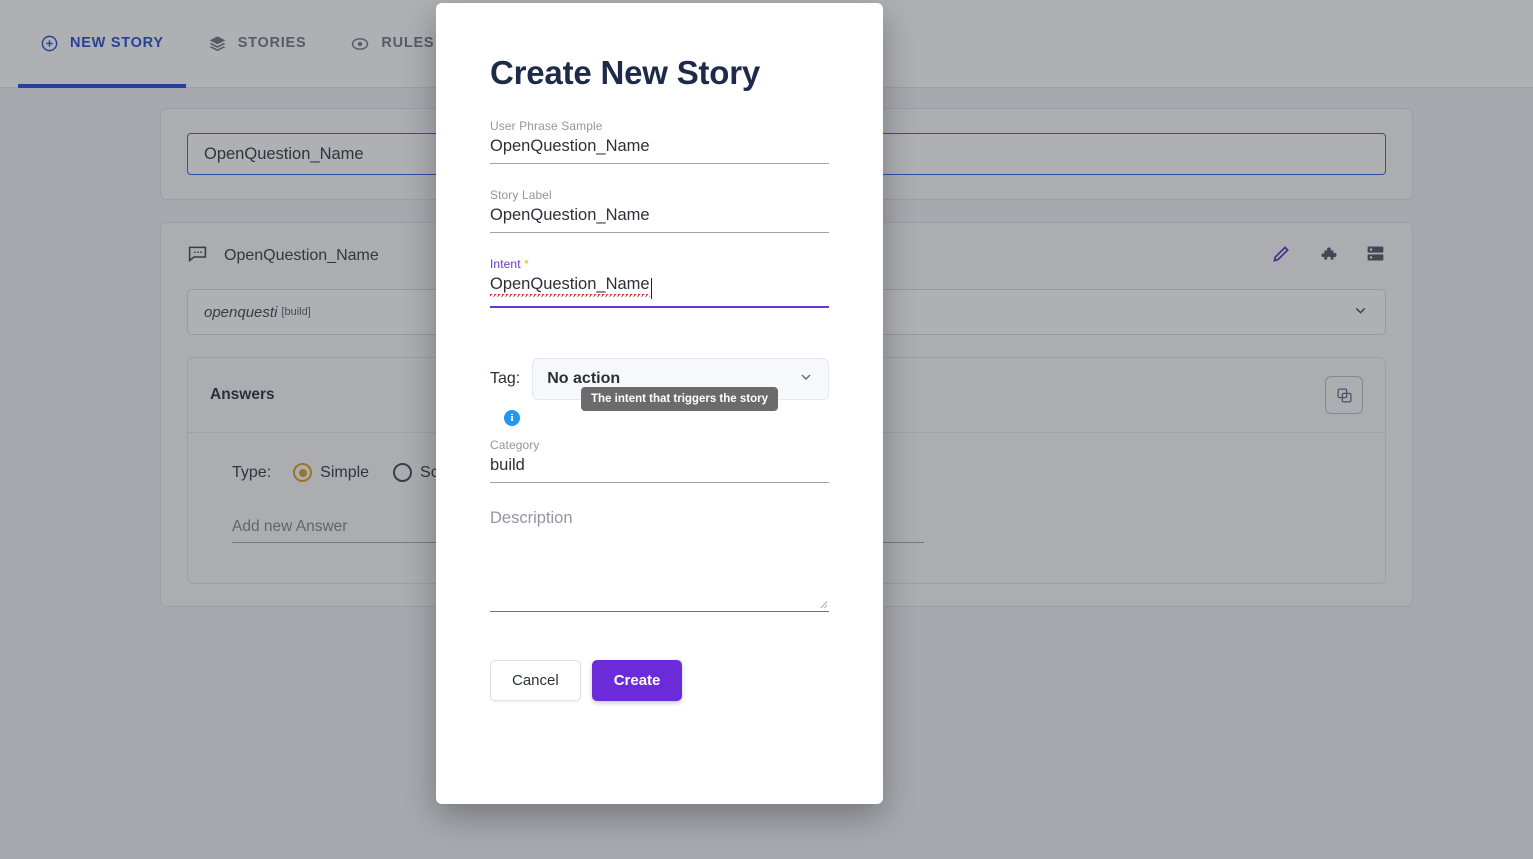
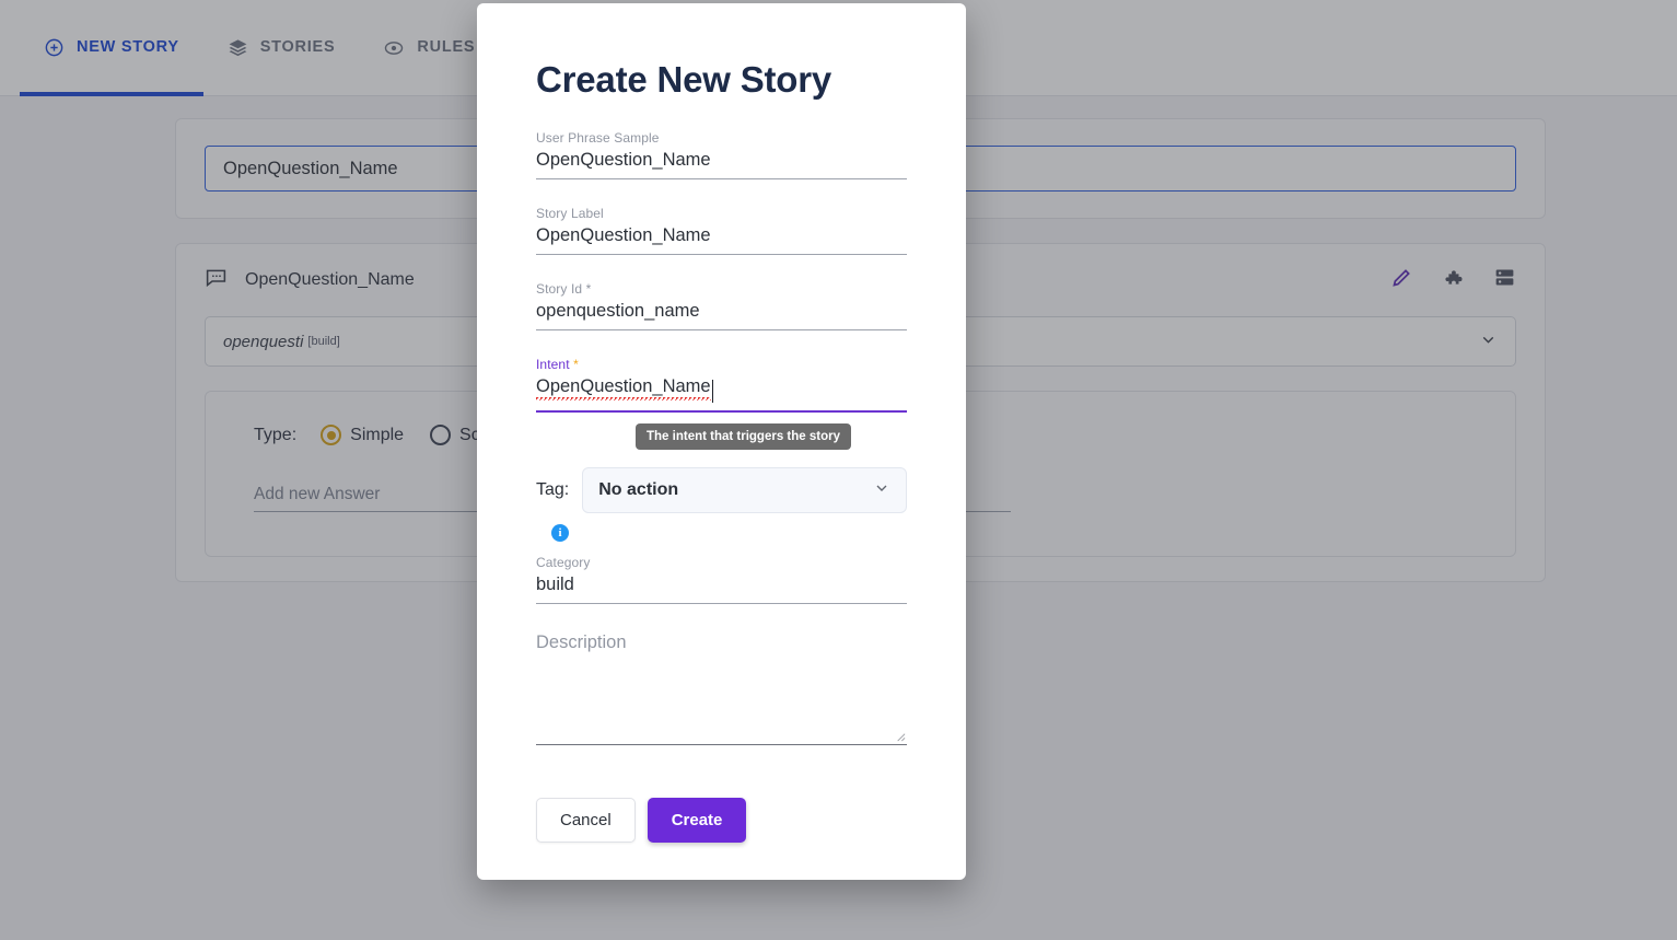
  NEW STORY
  STORIES
  RULES
  OpenQuestion_Name
  OpenQuestion_Name
  openquesti
  [build]
- Answers
  Type:
  Simple
  Add new Answer
  Create New Story
  User Phrase Sample
  OpenQuestion_Name
  Story Label
  OpenQuestion_Name
+ Story Id *
+ openquestion_name
  Intent *
  OpenQuestion_Name
  The intent that triggers the story
  Tag:
  No action
  i
  Category
  build
  Description
  Cancel
  Create
